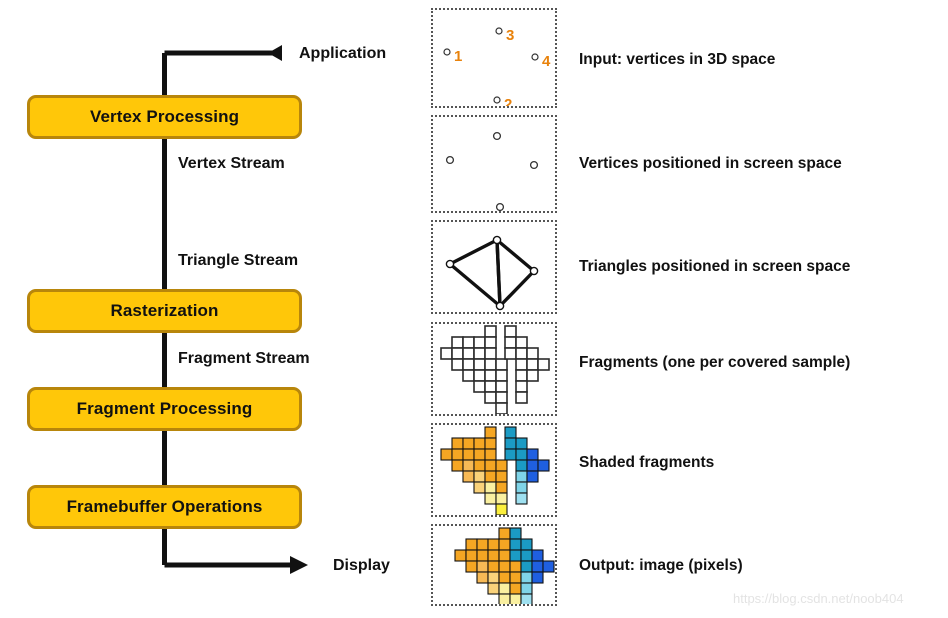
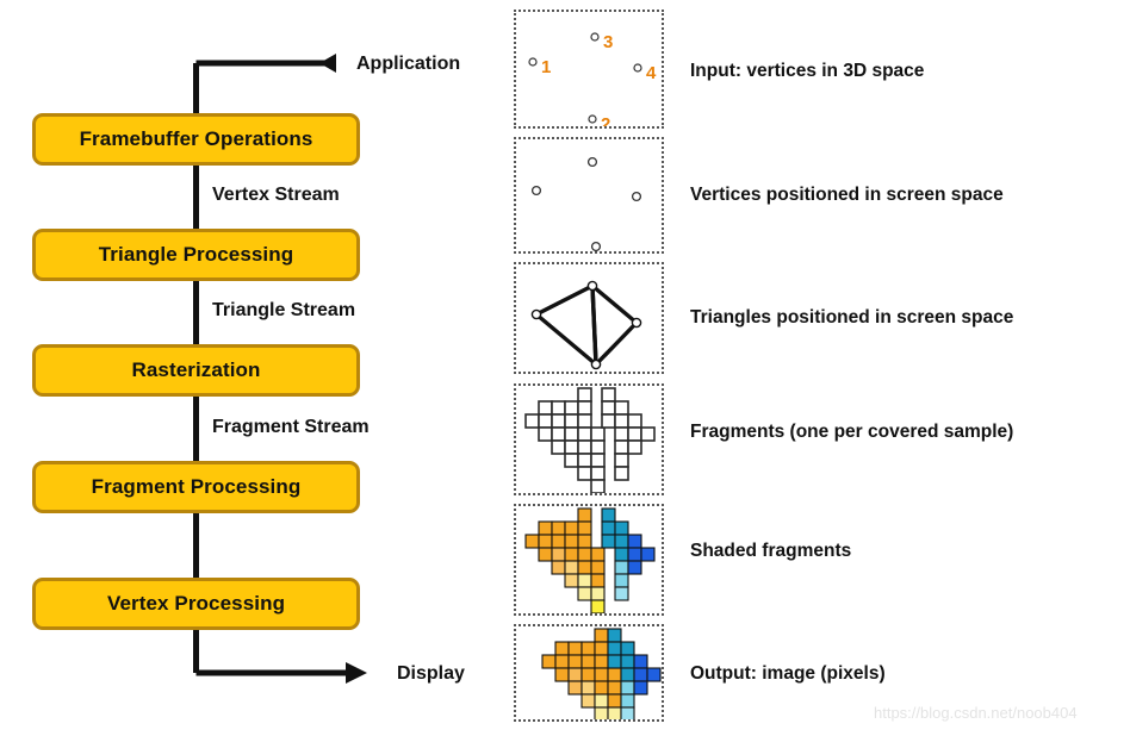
- Vertex Processing
+ Framebuffer Operations
+ Triangle Processing
  Rasterization
  Fragment Processing
- Framebuffer Operations
+ Vertex Processing
  Vertex Stream
  Triangle Stream
  Fragment Stream
  Application
  Display
  1
  2
  3
  4
  Input: vertices in 3D space
  Vertices positioned in screen space
  Triangles positioned in screen space
  Fragments (one per covered sample)
  Shaded fragments
  Output: image (pixels)
  https://blog.csdn.net/noob404
